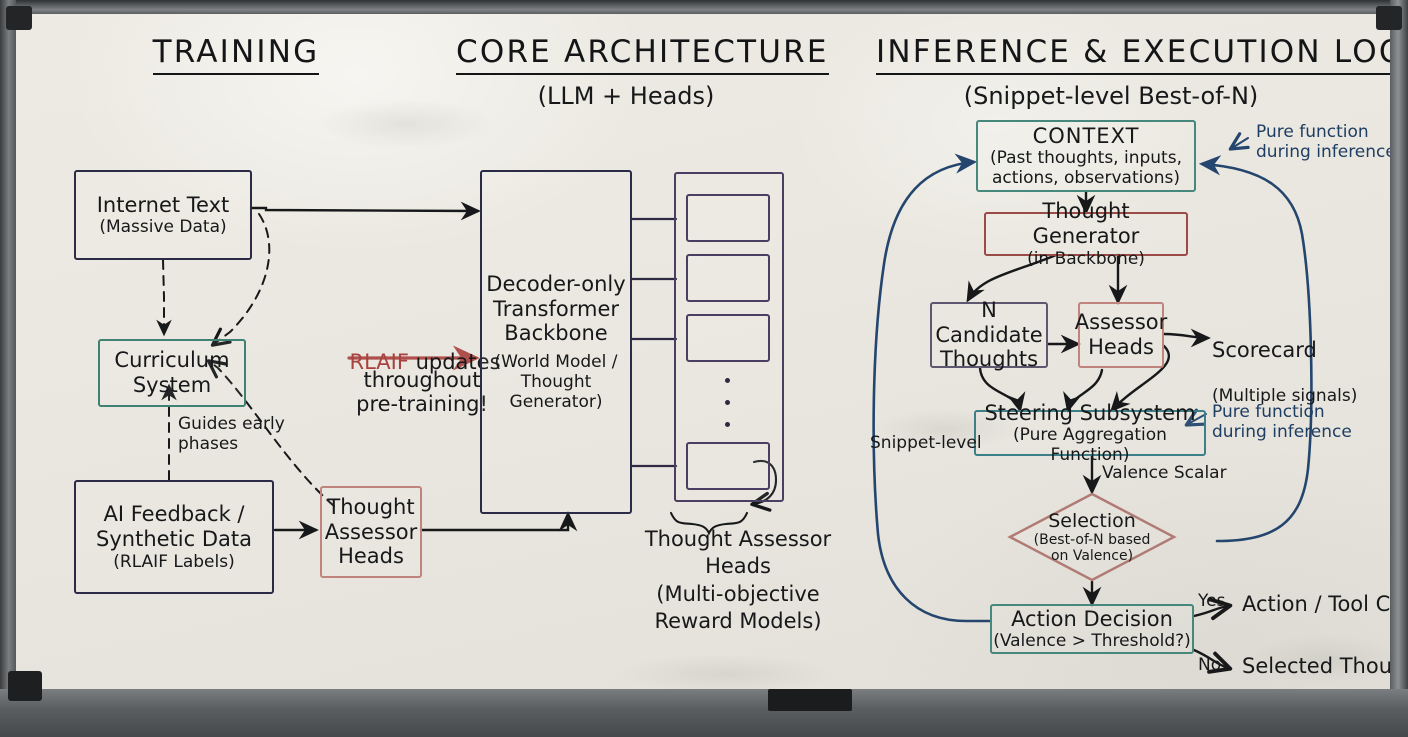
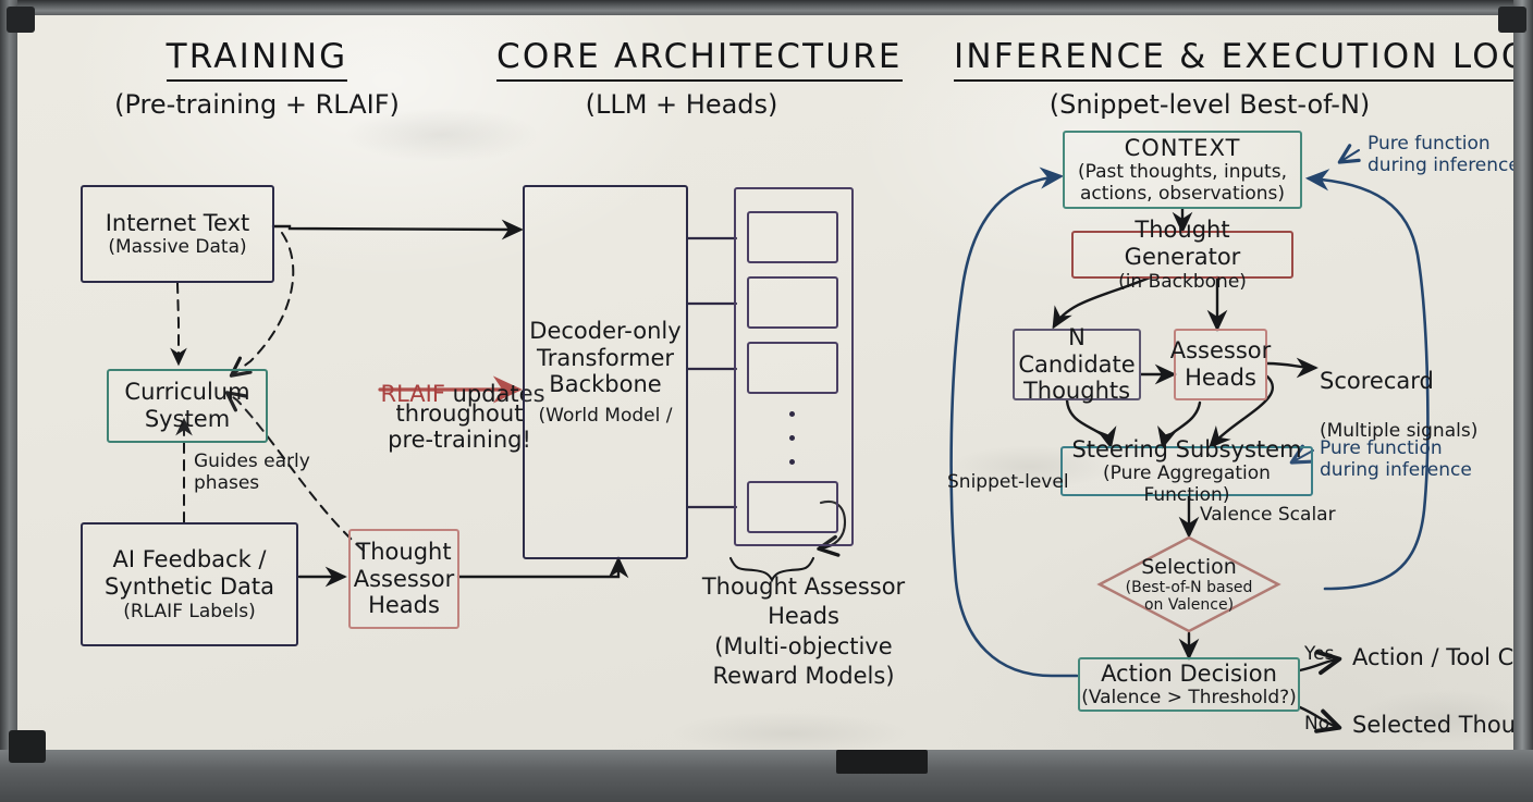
  TRAINING
+ (Pre-training + RLAIF)
  CORE ARCHITECTURE
  (LLM + Heads)
  INFERENCE & EXECUTION LO
  (Snippet-level Best-of-N)
  Internet Text
  (Massive Data)
  Curriculum
  System
  Guides early
  phases
  AI Feedback /
  Synthetic Data
  (RLAIF Labels)
  Thought
  Assessor
  Heads
  RLAIF updates
  throughout
  pre-training!
  Decoder-only
  Transformer
  Backbone
  (World Model /
- Thought Generator)
  Thought Assessor
  Heads
  (Multi-objective
  Reward Models)
  CONTEXT
  (Past thoughts, inputs,
  actions, observations)
  Thought Generator
  (in Backbone)
  N Candidate
  Thoughts
  Assessor
  Heads
  Scorecard
  (Multiple signals)
  Steering Subsystem
  (Pure Aggregation Function)
  Valence Scalar
  Snippet-level
  Pure function
  during inferenc
  Pure function
  during inference
  Selection
  (Best-of-N based
  on Valence)
  Action Decision
  (Valence > Threshold?)
  Yes
  Action / Tool C
  No
  Selected Thou
